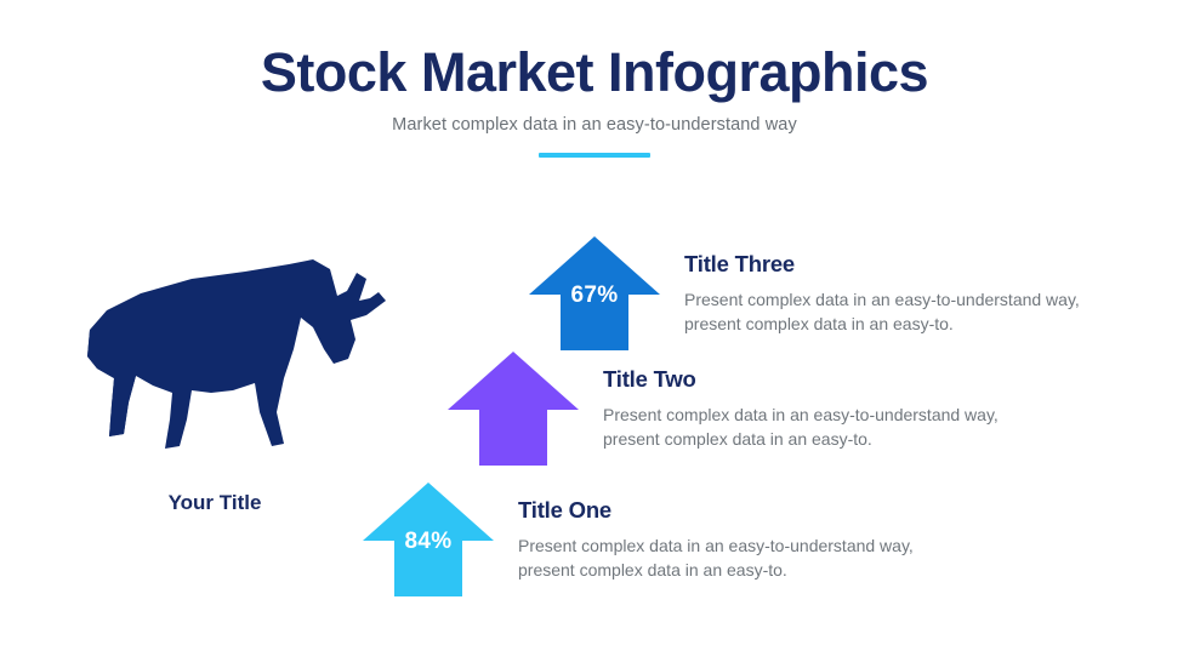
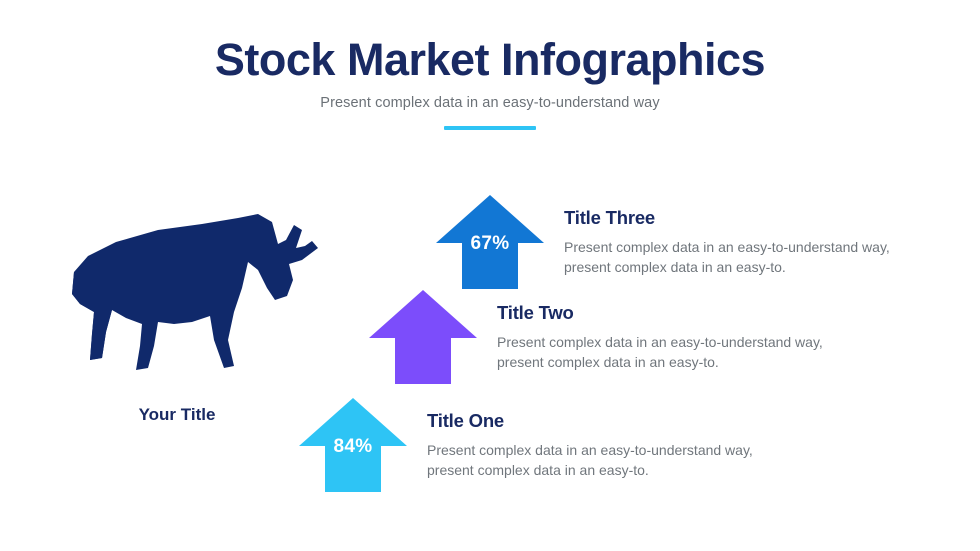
  Stock Market Infographics
- Market complex data in an easy-to-understand way
+ Present complex data in an easy-to-understand way
  Your Title
  67%
  Title Three
  Present complex data in an easy-to-understand way, present complex data in an easy-to.
  Title Two
  Present complex data in an easy-to-understand way, present complex data in an easy-to.
  84%
  Title One
  Present complex data in an easy-to-understand way, present complex data in an easy-to.
